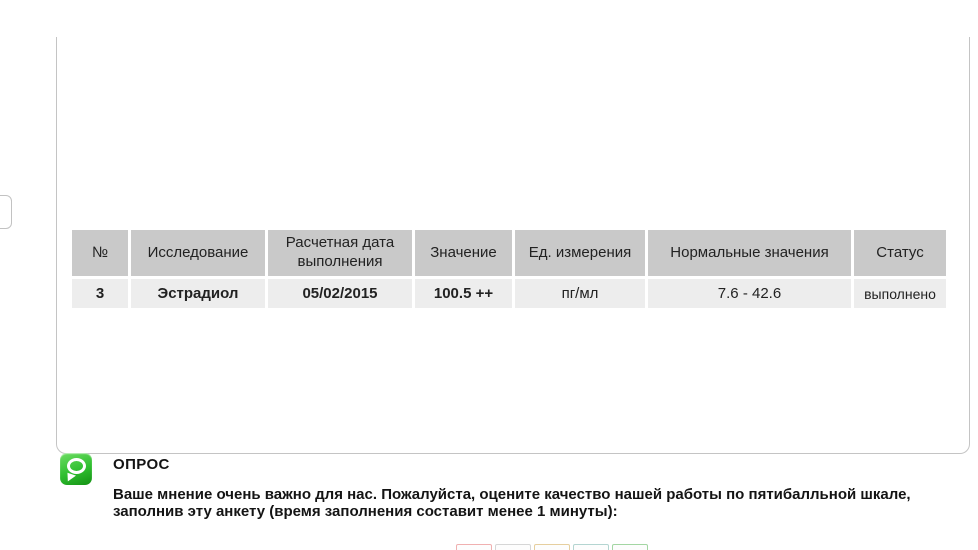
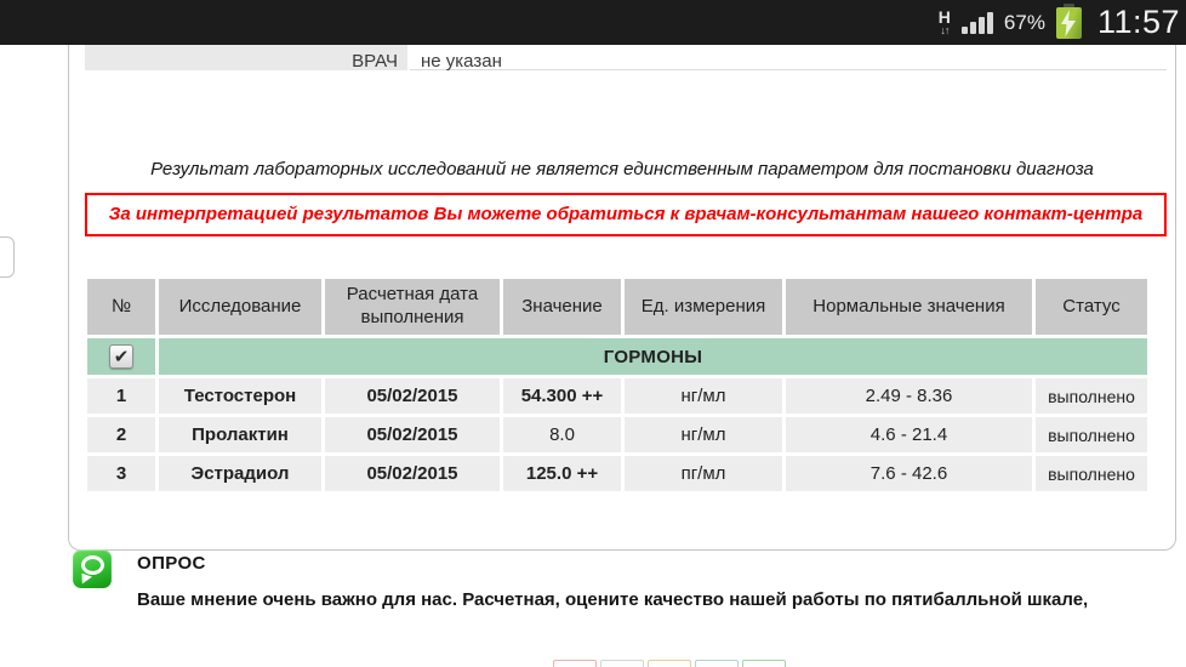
+ H
+ ↓↑
+ 67%
+ 11:57
+ ВРАЧ
+ не указан
+ Результат лабораторных исследований не является единственным параметром для постановки диагноза
+ За интерпретацией результатов Вы можете обратиться к врачам-консультантам нашего контакт-центра
  №	Исследование	Расчетная дата выполнения	Значение	Ед. измерения	Нормальные значения	Статус
+ ✔	ГОРМОНЫ
+ 1	Тестостерон	05/02/2015	54.300 ++	нг/мл	2.49 - 8.36	выполнено
+ 2	Пролактин	05/02/2015	8.0	нг/мл	4.6 - 21.4	выполнено
- 3	Эстрадиол	05/02/2015	100.5 ++	пг/мл	7.6 - 42.6	выполнено
+ 3	Эстрадиол	05/02/2015	125.0 ++	пг/мл	7.6 - 42.6	выполнено
  ОПРОС
- Ваше мнение очень важно для нас. Пожалуйста, оцените качество нашей работы по пятибалльной шкале,
+ Ваше мнение очень важно для нас. Расчетная, оцените качество нашей работы по пятибалльной шкале,
- заполнив эту анкету (время заполнения составит менее 1 минуты):
